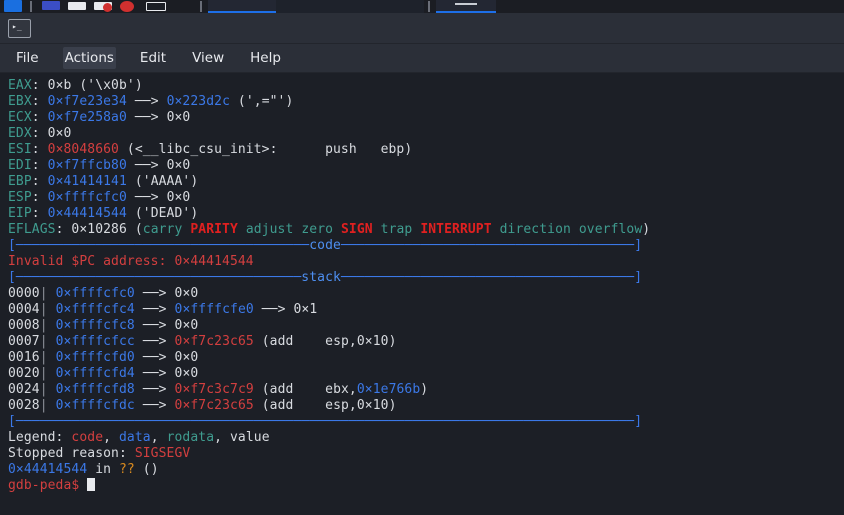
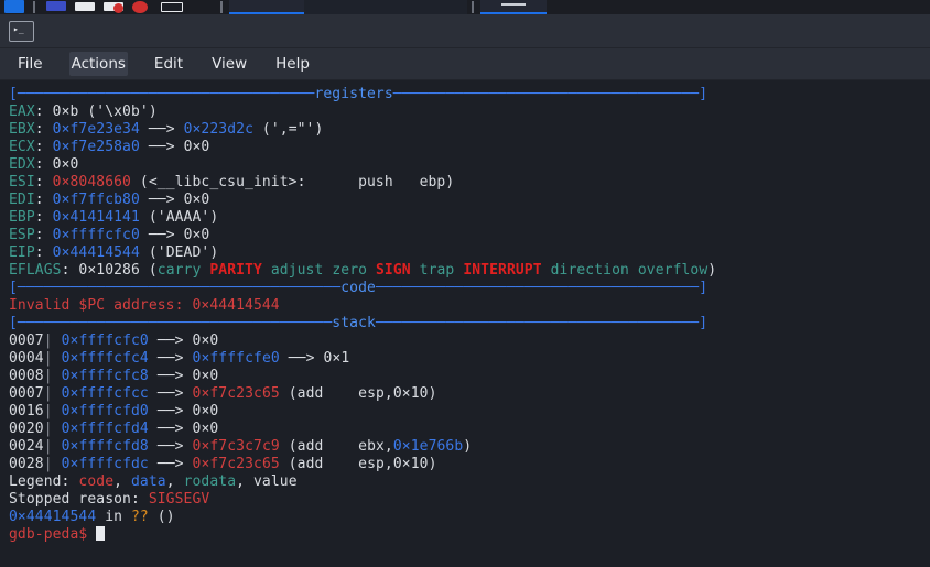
  ▸_
  File
  Actions
  Edit
  View
  Help
+ [──────────────────────────────────registers───────────────────────────────────]
  EAX: 0×b ('\x0b')
  EBX: 0×f7e23e34 ──> 0×223d2c (',="')
  ECX: 0×f7e258a0 ──> 0×0
  EDX: 0×0
  ESI: 0×8048660 (<__libc_csu_init>: push ebp)
  EDI: 0×f7ffcb80 ──> 0×0
  EBP: 0×41414141 ('AAAA')
  ESP: 0×ffffcfc0 ──> 0×0
  EIP: 0×44414544 ('DEAD')
  EFLAGS: 0×10286 (carry PARITY adjust zero SIGN trap INTERRUPT direction overflow)
  [─────────────────────────────────────code─────────────────────────────────────]
  Invalid $PC address: 0×44414544
  [────────────────────────────────────stack─────────────────────────────────────]
- 0000| 0×ffffcfc0 ──> 0×0
+ 0007| 0×ffffcfc0 ──> 0×0
  0004| 0×ffffcfc4 ──> 0×ffffcfe0 ──> 0×1
  0008| 0×ffffcfc8 ──> 0×0
  0007| 0×ffffcfcc ──> 0×f7c23c65 (add esp,0×10)
  0016| 0×ffffcfd0 ──> 0×0
  0020| 0×ffffcfd4 ──> 0×0
  0024| 0×ffffcfd8 ──> 0×f7c3c7c9 (add ebx,0×1e766b)
  0028| 0×ffffcfdc ──> 0×f7c23c65 (add esp,0×10)
- [──────────────────────────────────────────────────────────────────────────────]
  Legend: code, data, rodata, value
  Stopped reason: SIGSEGV
  0×44414544 in ?? ()
  gdb-peda$
